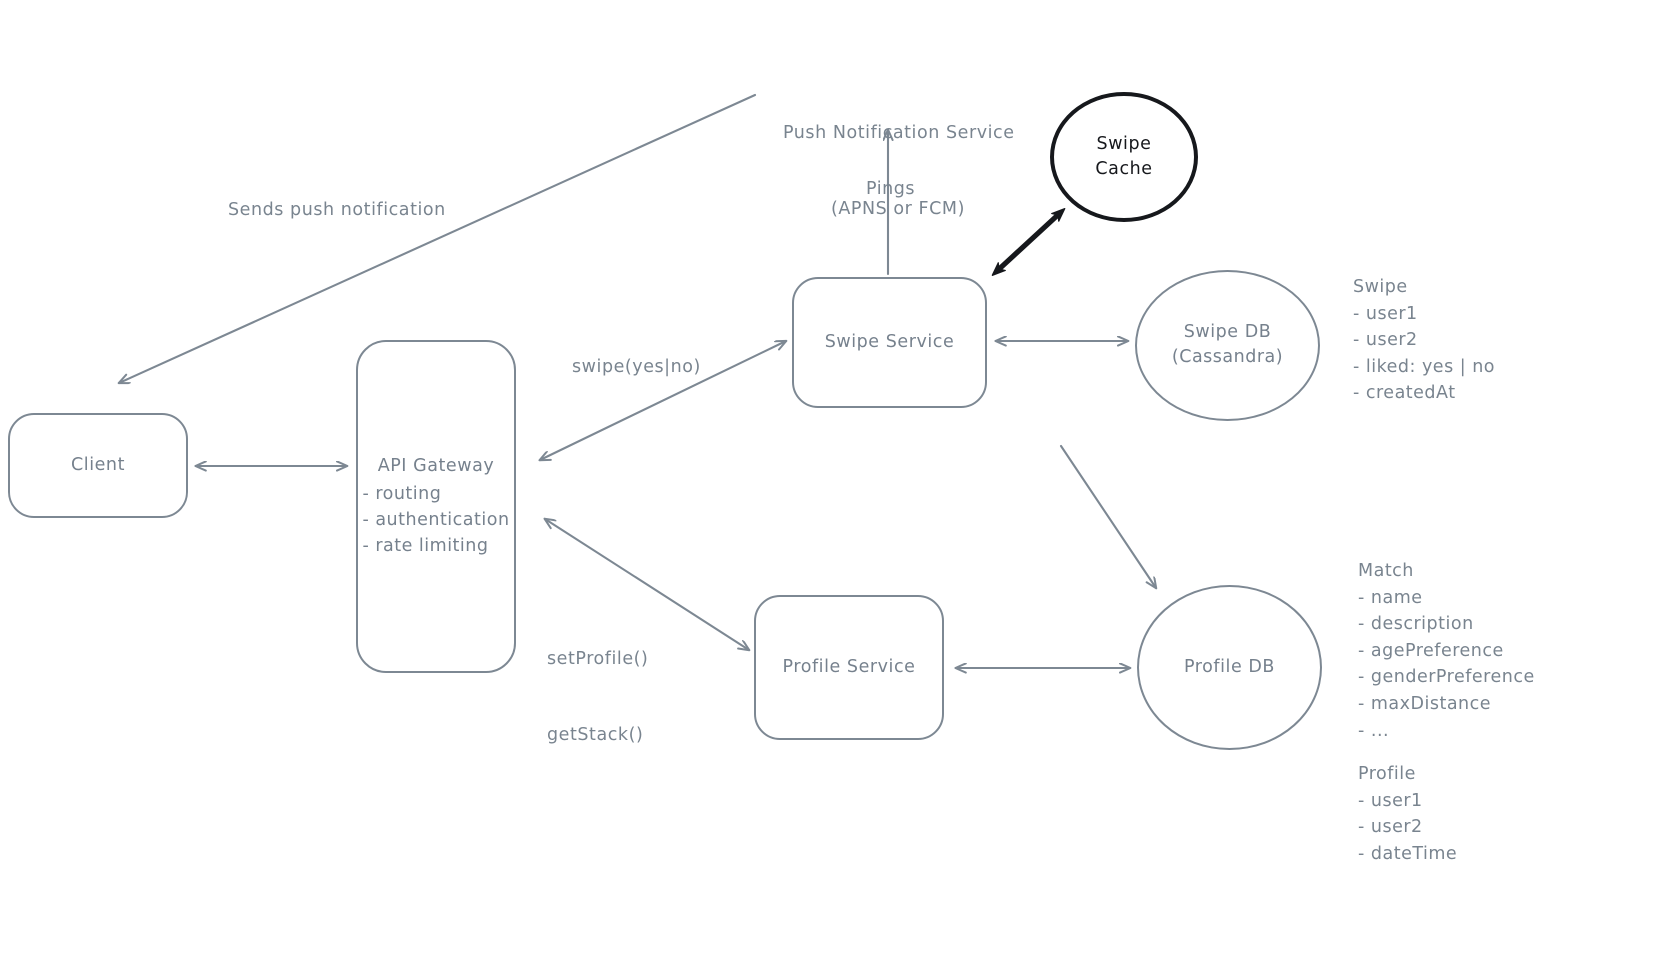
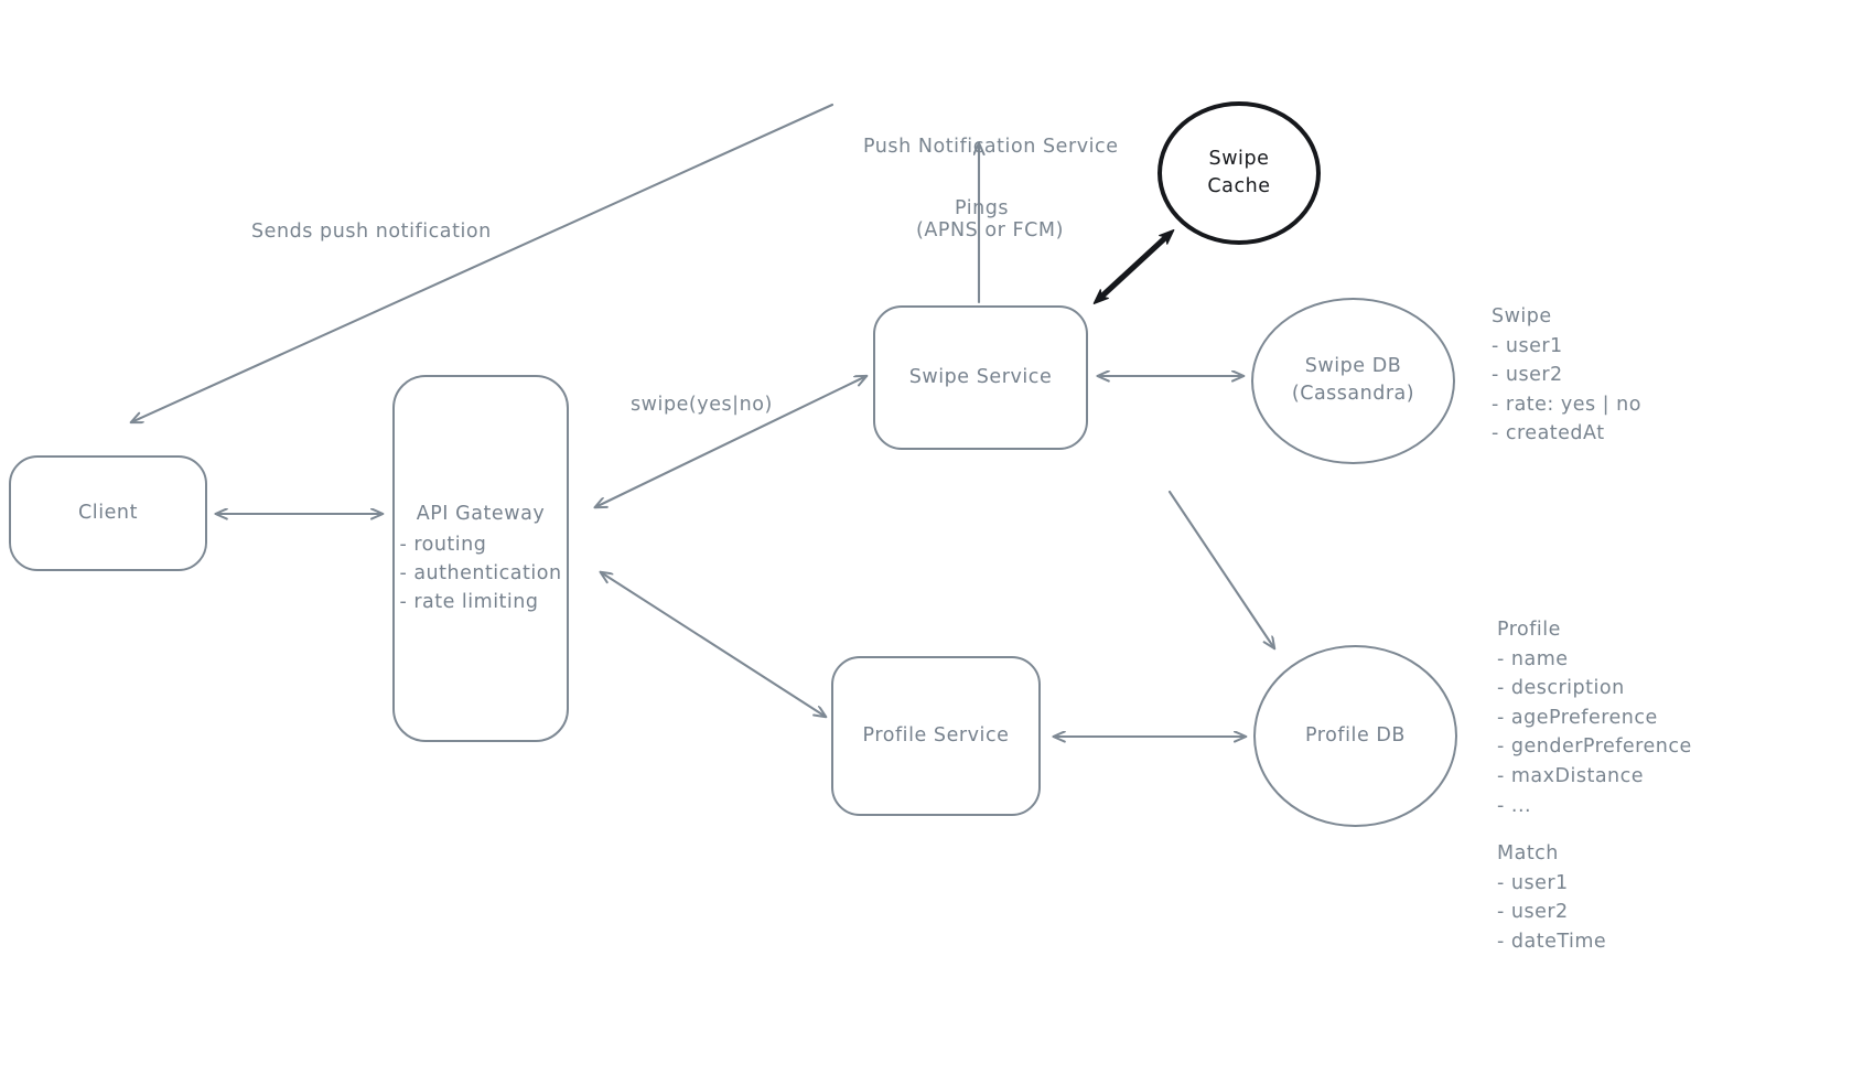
  Client
  API Gateway
  - routing
  - authentication
  - rate limiting
  Swipe Service
  Profile Service
  Swipe DB
  (Cassandra)
  Profile DB
  Swipe
  Cache
  Push Notification Service
  (APNS or FCM)
  Sends push notification
  Pings
  swipe(yes|no)
- setProfile()
- getStack()
  Swipe
  - user1
  - user2
- - liked: yes | no
+ - rate: yes | no
  - createdAt
- Match
+ Profile
  - name
  - description
  - agePreference
  - genderPreference
  - maxDistance
  - ...
- Profile
+ Match
  - user1
  - user2
  - dateTime
